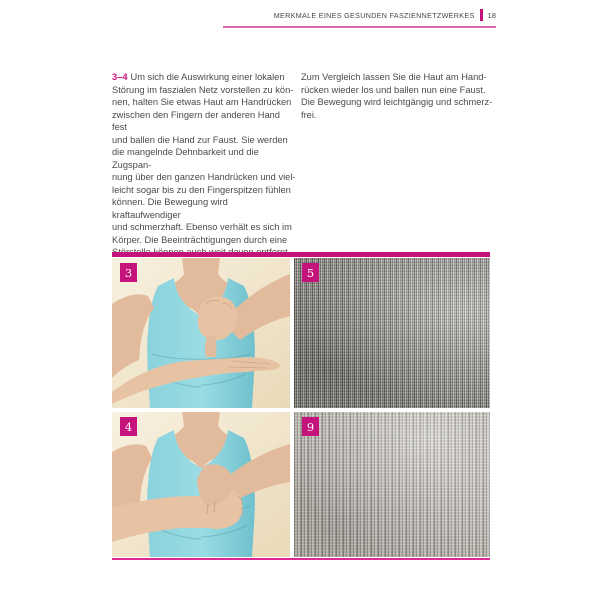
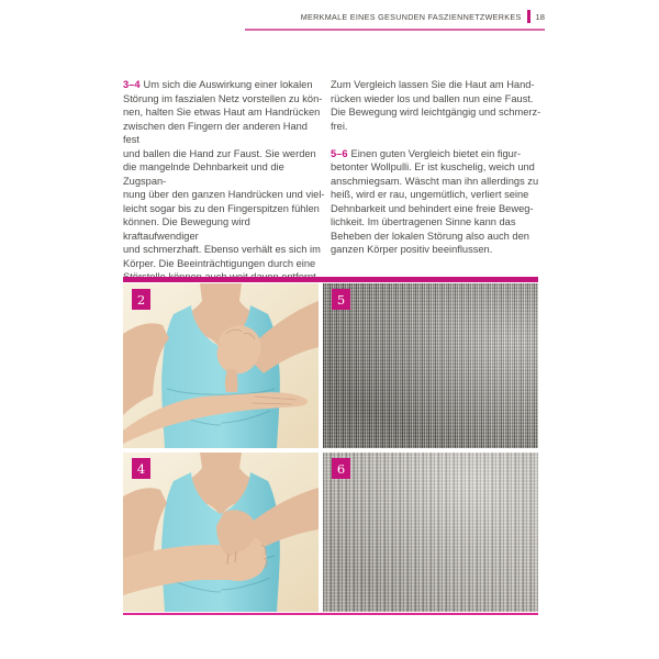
  MERKMALE EINES GESUNDEN FASZIENNETZWERKES
  18
  3–4 Um sich die Auswirkung einer lokalen
  Störung im faszialen Netz vorstellen zu kön-
  nen, halten Sie etwas Haut am Handrücken
  zwischen den Fingern der anderen Hand fest
  und ballen die Hand zur Faust. Sie werden
  die mangelnde Dehnbarkeit und die Zugspan-
  nung über den ganzen Handrücken und viel-
  leicht sogar bis zu den Fingerspitzen fühlen
  können. Die Bewegung wird kraftaufwendiger
  und schmerzhaft. Ebenso verhält es sich im
  Körper. Die Beeinträchtigungen durch eine
  Zum Vergleich lassen Sie die Haut am Hand-
  rücken wieder los und ballen nun eine Faust.
  Die Bewegung wird leichtgängig und schmerz-
  frei.
+ 5–6 Einen guten Vergleich bietet ein figur-
+ betonter Wollpulli. Er ist kuschelig, weich und
+ anschmiegsam. Wäscht man ihn allerdings zu
+ heiß, wird er rau, ungemütlich, verliert seine
+ Dehnbarkeit und behindert eine freie Beweg-
+ lichkeit. Im übertragenen Sinne kann das
+ Beheben der lokalen Störung also auch den
+ ganzen Körper positiv beeinflussen.
- 3
+ 2
  5
  4
- 9
+ 6
